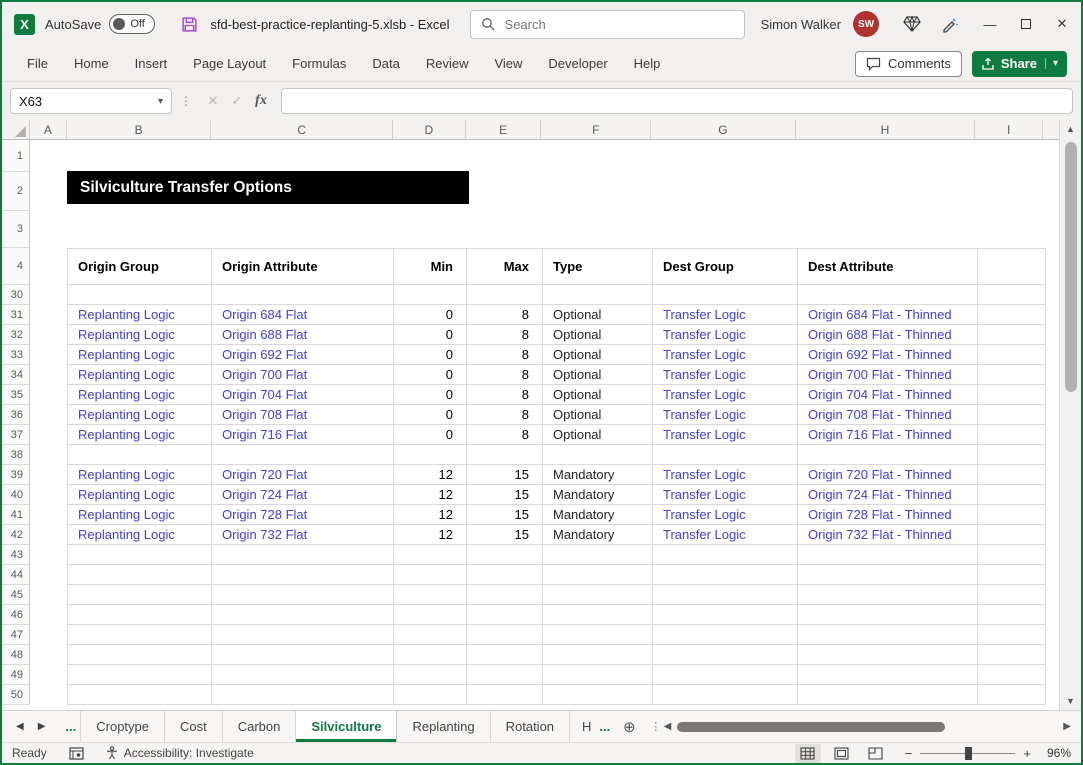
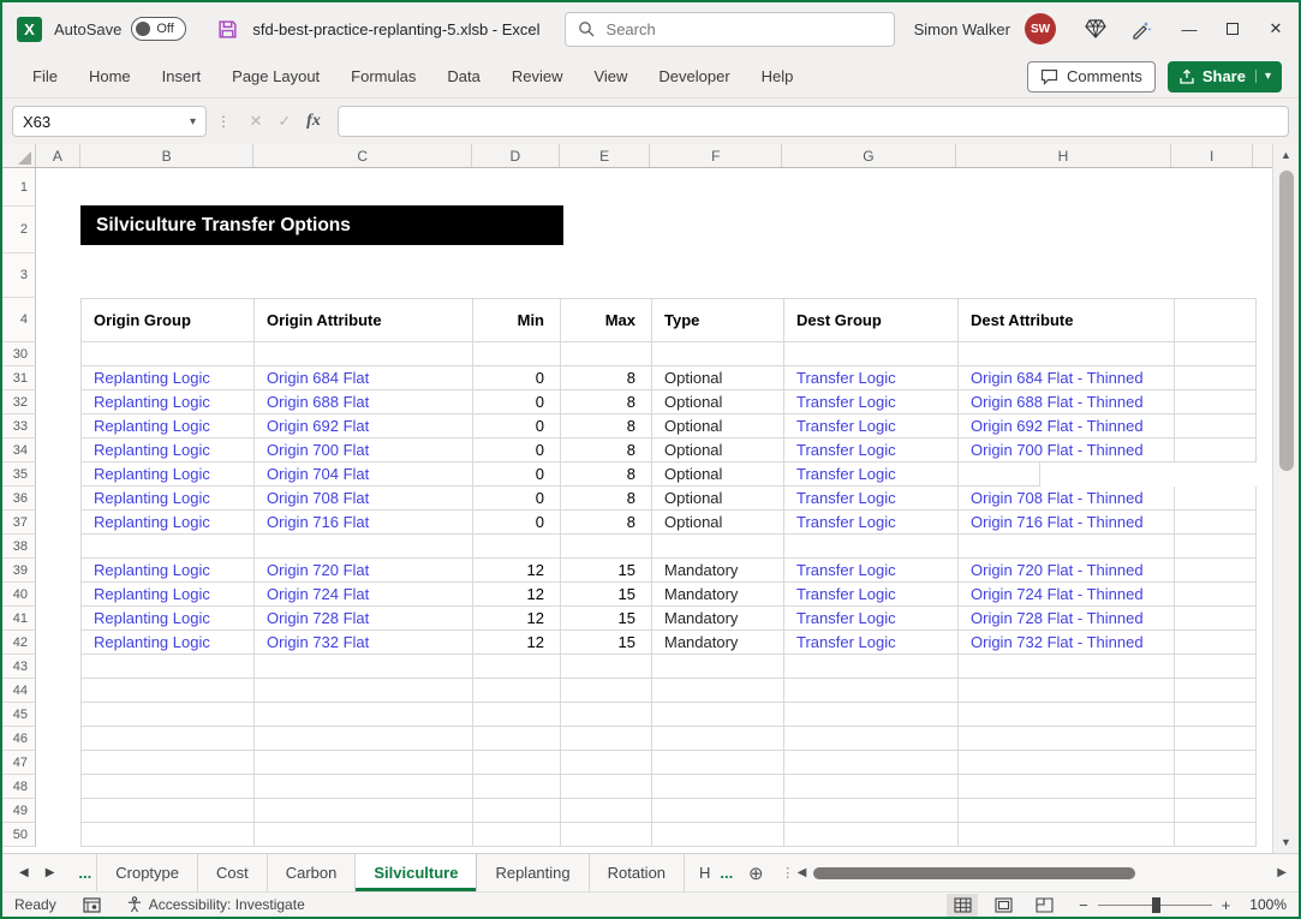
  X
  AutoSave
  Off
  sfd-best-practice-replanting-5.xlsb - Excel
  Search
  Simon Walker
  SW
  —
  ✕
  File
  Home
  Insert
  Page Layout
  Formulas
  Data
  Review
  View
  Developer
  Help
  Comments
  Share
  ▾
  X63
  ▾
  ⋮
  ✕
  ✓
  fx
  A
  B
  C
  D
  E
  F
  G
  H
  I
  1
  2
  3
  4
  30
  31
  32
  33
  34
  35
  36
  37
  38
  39
  40
  41
  42
  43
  44
  45
  46
  47
  48
  49
  50
  Silviculture Transfer Options
  Origin Group
  Origin Attribute
  Min
  Max
  Type
  Dest Group
  Dest Attribute
  Replanting Logic
  Origin 684 Flat
  0
  8
  Optional
  Transfer Logic
  Origin 684 Flat - Thinned
  Replanting Logic
  Origin 688 Flat
  0
  8
  Optional
  Transfer Logic
  Origin 688 Flat - Thinned
  Replanting Logic
  Origin 692 Flat
  0
  8
  Optional
  Transfer Logic
  Origin 692 Flat - Thinned
  Replanting Logic
  Origin 700 Flat
  0
  8
  Optional
  Transfer Logic
  Origin 700 Flat - Thinned
  Replanting Logic
  Origin 704 Flat
  0
  8
  Optional
  Transfer Logic
- Origin 704 Flat - Thinned
  Replanting Logic
  Origin 708 Flat
  0
  8
  Optional
  Transfer Logic
  Origin 708 Flat - Thinned
  Replanting Logic
  Origin 716 Flat
  0
  8
  Optional
  Transfer Logic
  Origin 716 Flat - Thinned
  Replanting Logic
  Origin 720 Flat
  12
  15
  Mandatory
  Transfer Logic
  Origin 720 Flat - Thinned
  Replanting Logic
  Origin 724 Flat
  12
  15
  Mandatory
  Transfer Logic
  Origin 724 Flat - Thinned
  Replanting Logic
  Origin 728 Flat
  12
  15
  Mandatory
  Transfer Logic
  Origin 728 Flat - Thinned
  Replanting Logic
  Origin 732 Flat
  12
  15
  Mandatory
  Transfer Logic
  Origin 732 Flat - Thinned
  ▲
  ▼
  ◀
  ▶
  ...
  Croptype
  Cost
  Carbon
  Silviculture
  Replanting
  Rotation
  H
  ...
  ⊕
  ⋮
  ◀
  ▶
  Ready
  Accessibility: Investigate
  −
  +
- 96%
+ 100%
